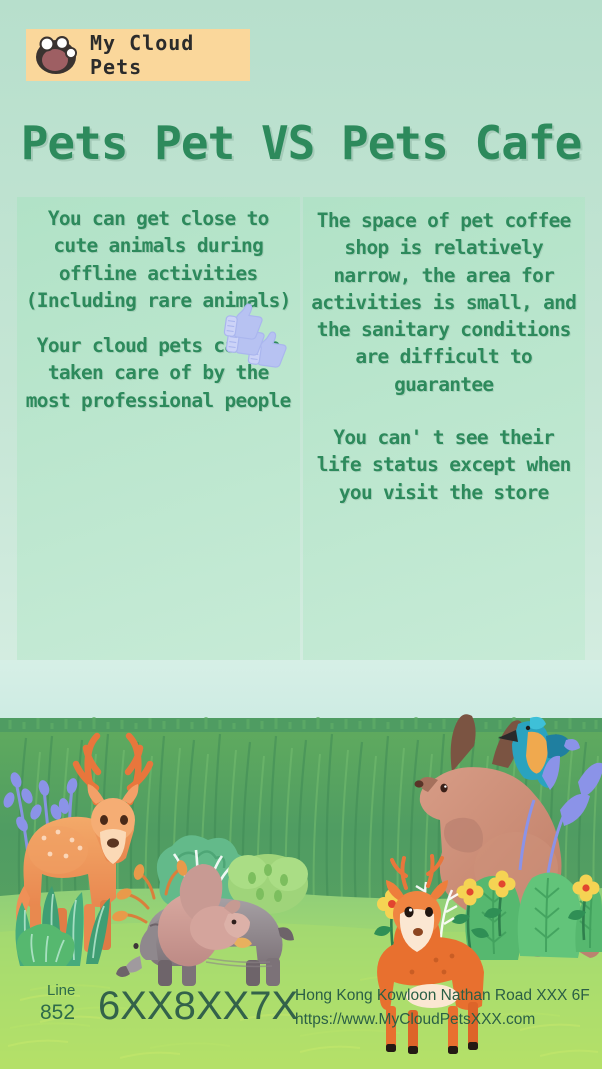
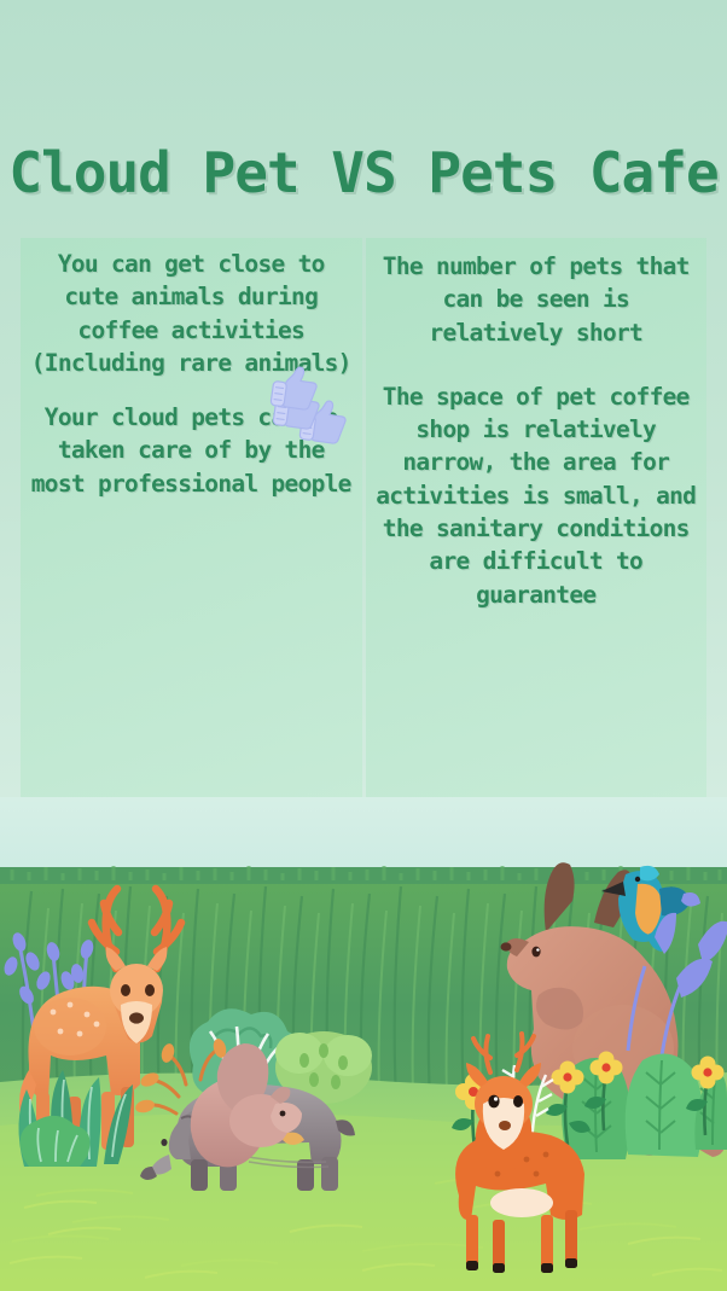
- My Cloud Pets
- Pets Pet VS Pets Cafe
+ Cloud Pet VS Pets Cafe
- You can get close to cute animals during offline activities (Including rare animals)
+ You can get close to cute animals during coffee activities (Including rare animals)
  Your cloud pets c taken care of by the most professional people
+ The number of pets that can be seen is relatively short
  The space of pet coffee shop is relatively narrow, the area for activities is small, and the sanitary conditions are difficult to guarantee
- You can' t see their life status except when you visit the store
- Line
- 852
- 6XX8XX7X
- Hong Kong Kowloon Nathan Road XXX 6F
- https://www.MyCloudPetsXXX.com
